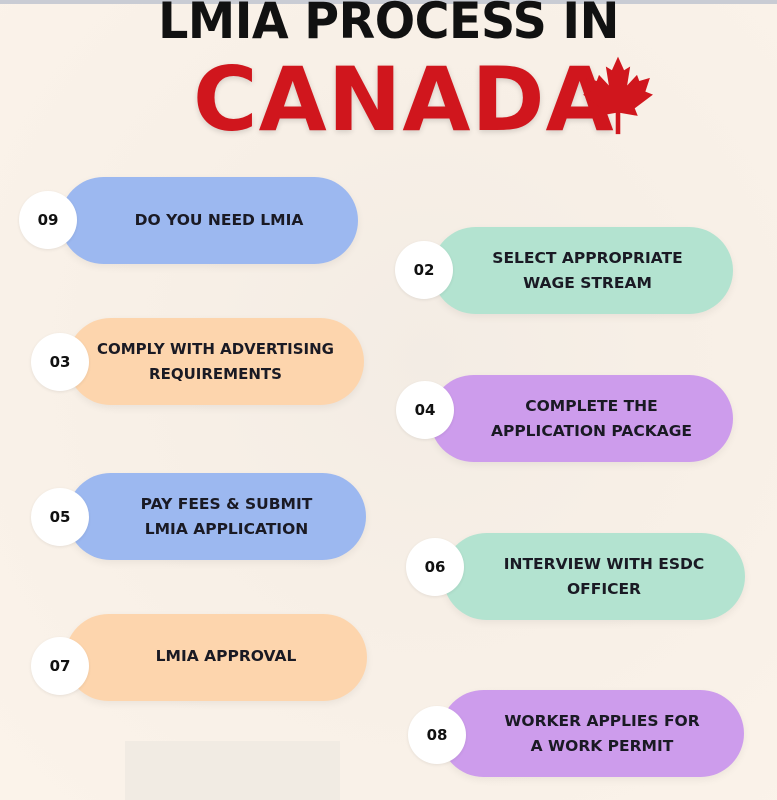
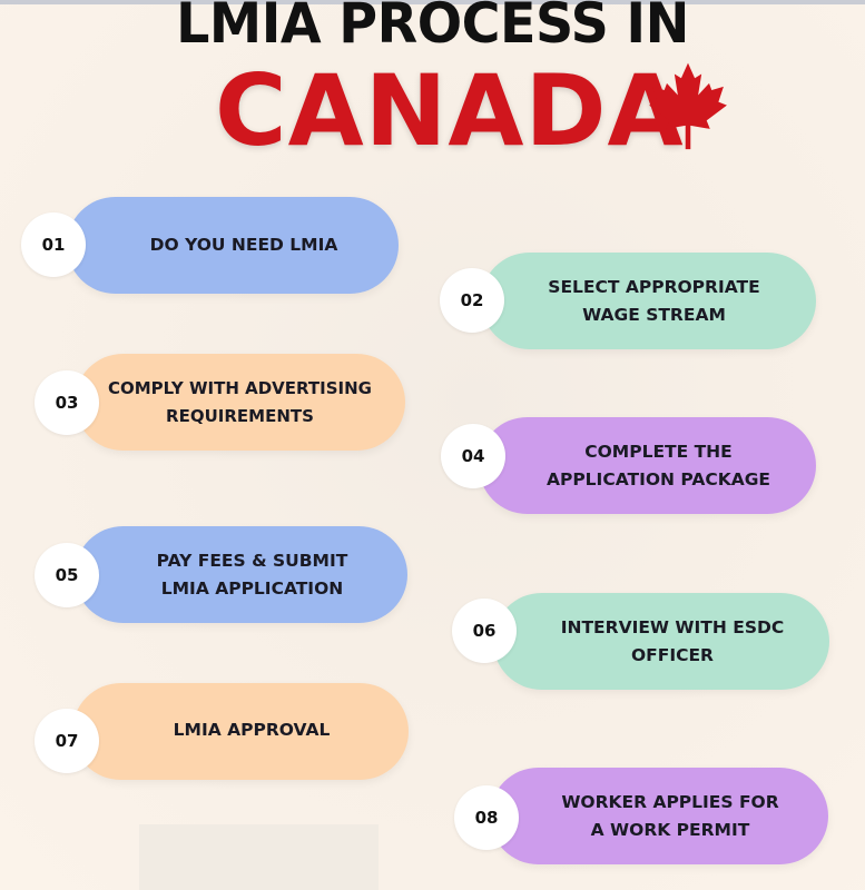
  LMIA PROCESS IN
  CANADA
  DO YOU NEED LMIA
- 09
+ 01
  SELECT APPROPRIATE
  WAGE STREAM
  02
  COMPLY WITH ADVERTISING
  REQUIREMENTS
  03
  COMPLETE THE
  APPLICATION PACKAGE
  04
  PAY FEES & SUBMIT
  LMIA APPLICATION
  05
  INTERVIEW WITH ESDC
  OFFICER
  06
  LMIA APPROVAL
  07
  WORKER APPLIES FOR
  A WORK PERMIT
  08
